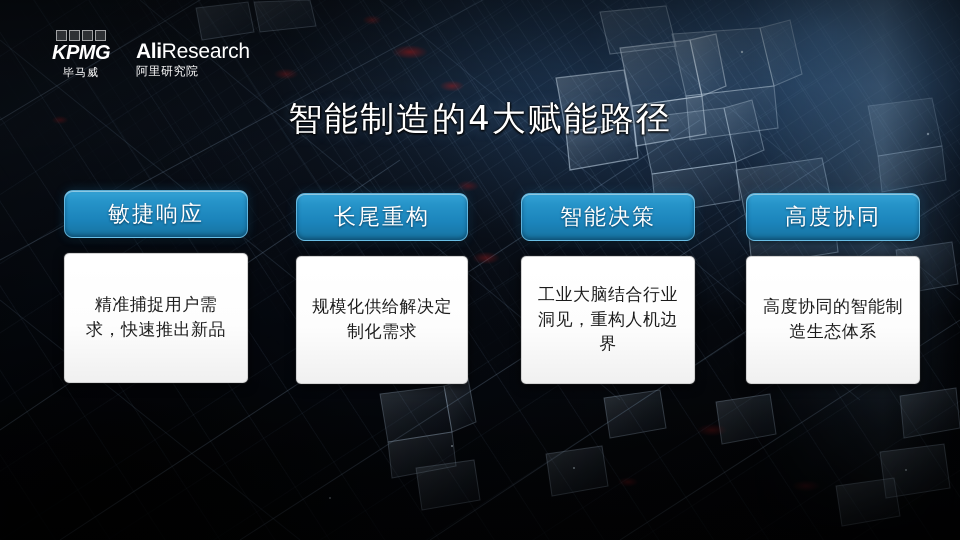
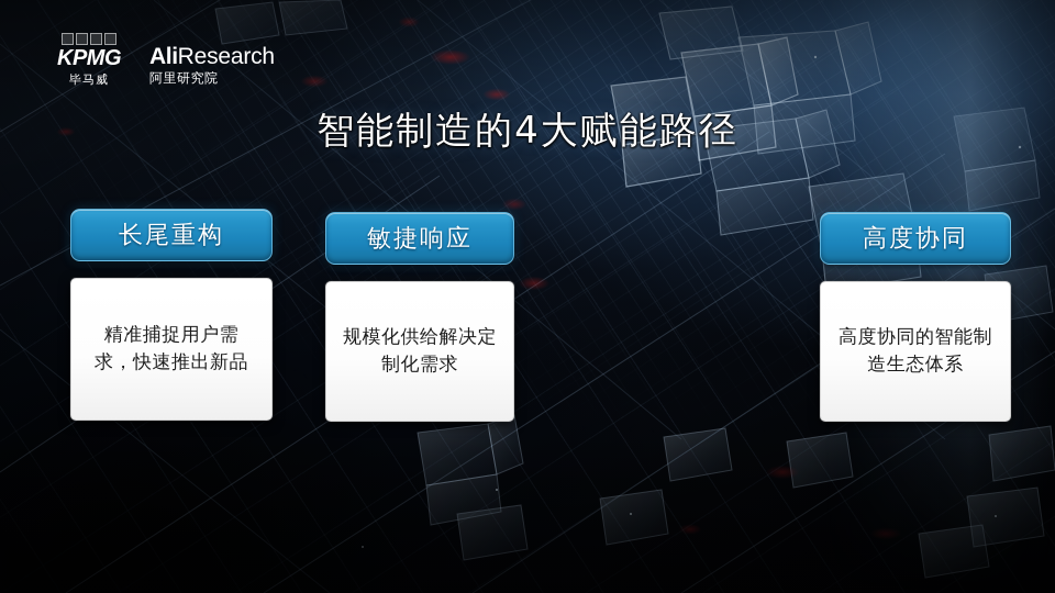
  KPMG
  毕马威
  AliResearch
  阿里研究院
  智能制造的4大赋能路径
- 敏捷响应
+ 长尾重构
  精准捕捉用户需求，快速推出新品
- 长尾重构
+ 敏捷响应
  规模化供给解决定制化需求
- 智能决策
- 工业大脑结合行业洞见，重构人机边界
  高度协同
  高度协同的智能制造生态体系
